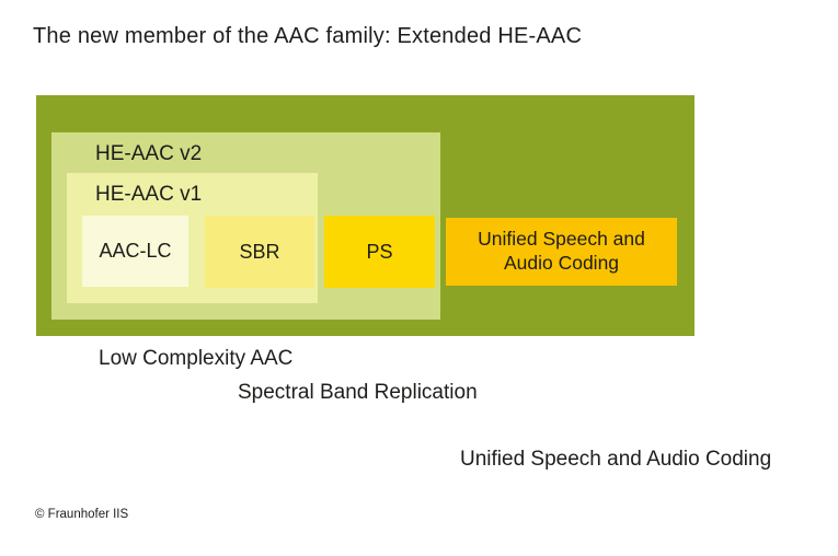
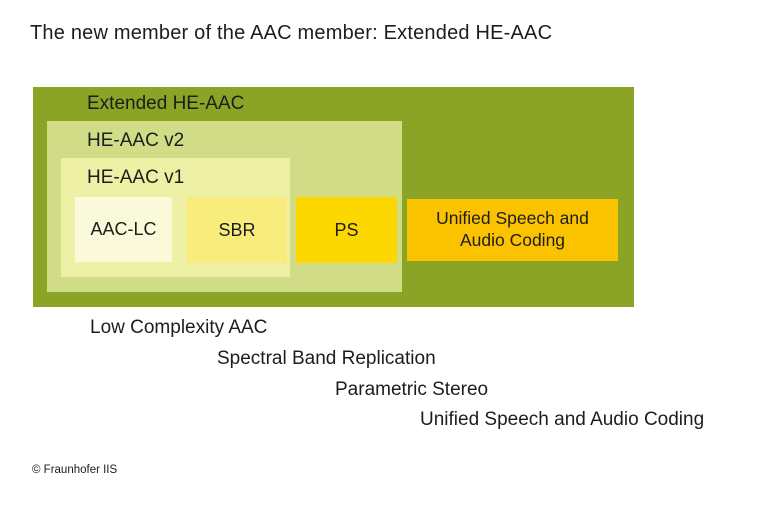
- The new member of the AAC family: Extended HE-AAC
+ The new member of the AAC member: Extended HE-AAC
+ Extended HE-AAC
  HE-AAC v2
  HE-AAC v1
  AAC-LC
  SBR
  PS
  Unified Speech and Audio Coding
  Low Complexity AAC
  Spectral Band Replication
+ Parametric Stereo
  Unified Speech and Audio Coding
  © Fraunhofer IIS
